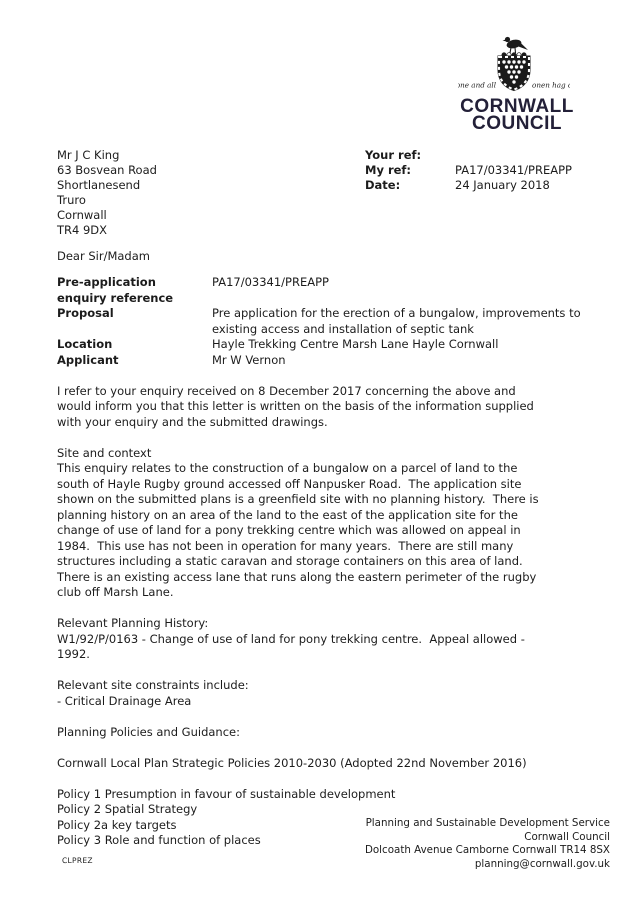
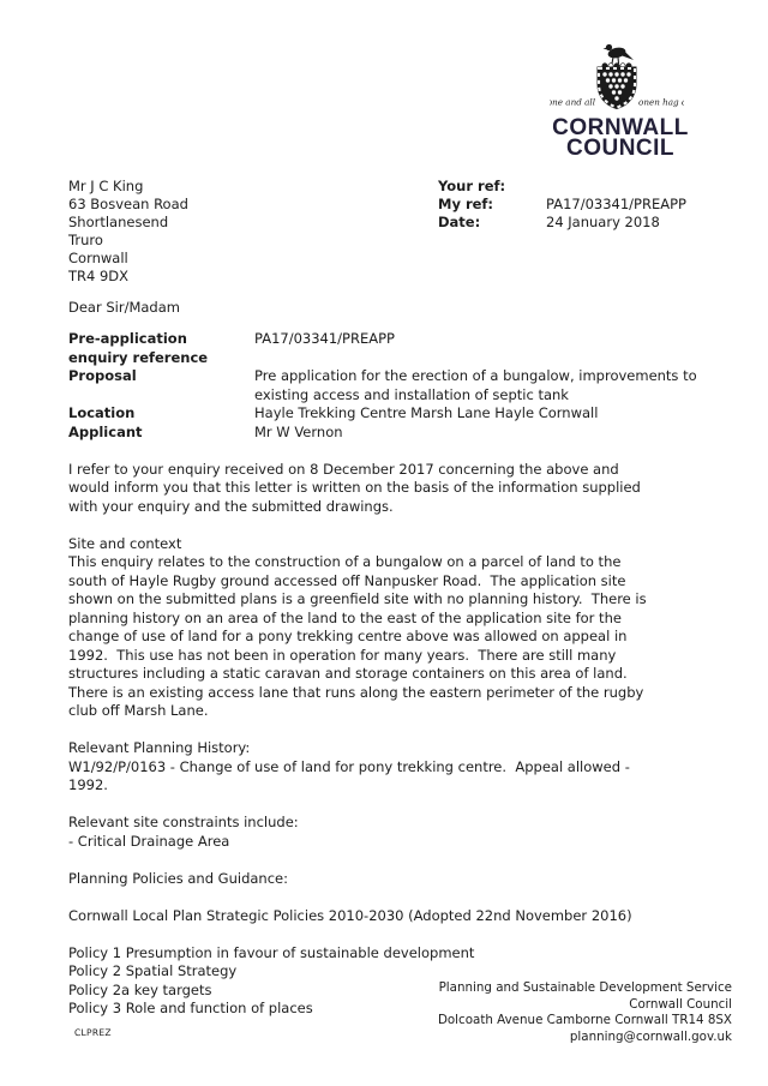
  one and all
  onen hag
  CORNWALL
  COUNCIL
  Mr J C King
  63 Bosvean Road
  Shortlanesend
  Truro
  Cornwall
  TR4 9DX
  Your ref:
  My ref:
  PA17/03341/PREAPP
  Date:
  24 January 2018
  Dear Sir/Madam
  Pre-application
  enquiry reference
  PA17/03341/PREAPP
  Proposal
  Pre application for the erection of a bungalow, improvements to
  existing access and installation of septic tank
  Location
  Hayle Trekking Centre Marsh Lane Hayle Cornwall
  Applicant
  Mr W Vernon
  I refer to your enquiry received on 8 December 2017 concerning the above and
  would inform you that this letter is written on the basis of the information supplied
  with your enquiry and the submitted drawings.
  Site and context
  This enquiry relates to the construction of a bungalow on a parcel of land to the
  south of Hayle Rugby ground accessed off Nanpusker Road. The application site
  shown on the submitted plans is a greenfield site with no planning history. There is
  planning history on an area of the land to the east of the application site for the
- change of use of land for a pony trekking centre which was allowed on appeal in
+ change of use of land for a pony trekking centre above was allowed on appeal in
- 1984. This use has not been in operation for many years. There are still many
+ 1992. This use has not been in operation for many years. There are still many
  structures including a static caravan and storage containers on this area of land.
  There is an existing access lane that runs along the eastern perimeter of the rugby
  club off Marsh Lane.
  Relevant Planning History:
  W1/92/P/0163 - Change of use of land for pony trekking centre. Appeal allowed -
  1992.
  Relevant site constraints include:
  - Critical Drainage Area
  Planning Policies and Guidance:
  Cornwall Local Plan Strategic Policies 2010-2030 (Adopted 22nd November 2016)
  Policy 1 Presumption in favour of sustainable development
  Policy 2 Spatial Strategy
  Policy 2a key targets
  Policy 3 Role and function of places
  Planning and Sustainable Development Service
  Cornwall Council
  Dolcoath Avenue Camborne Cornwall TR14 8SX
  planning@cornwall.gov.uk
  CLPREZ
